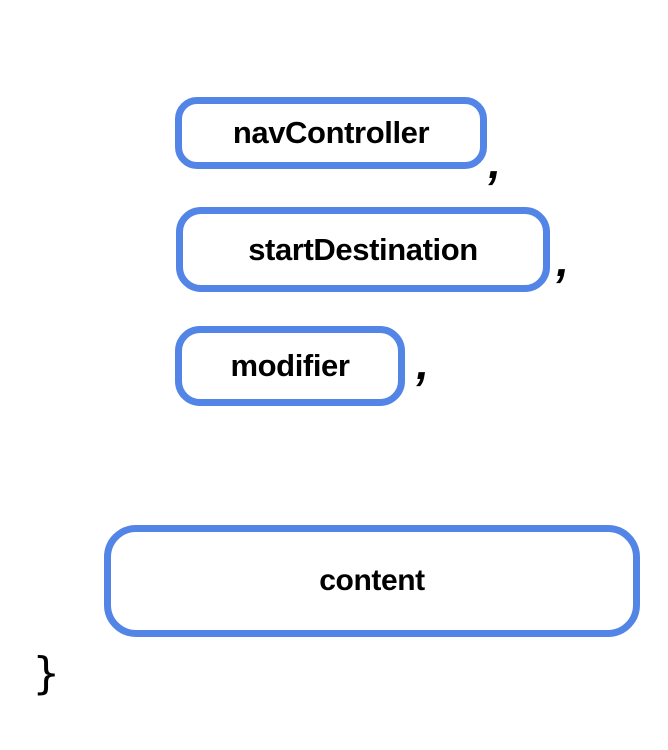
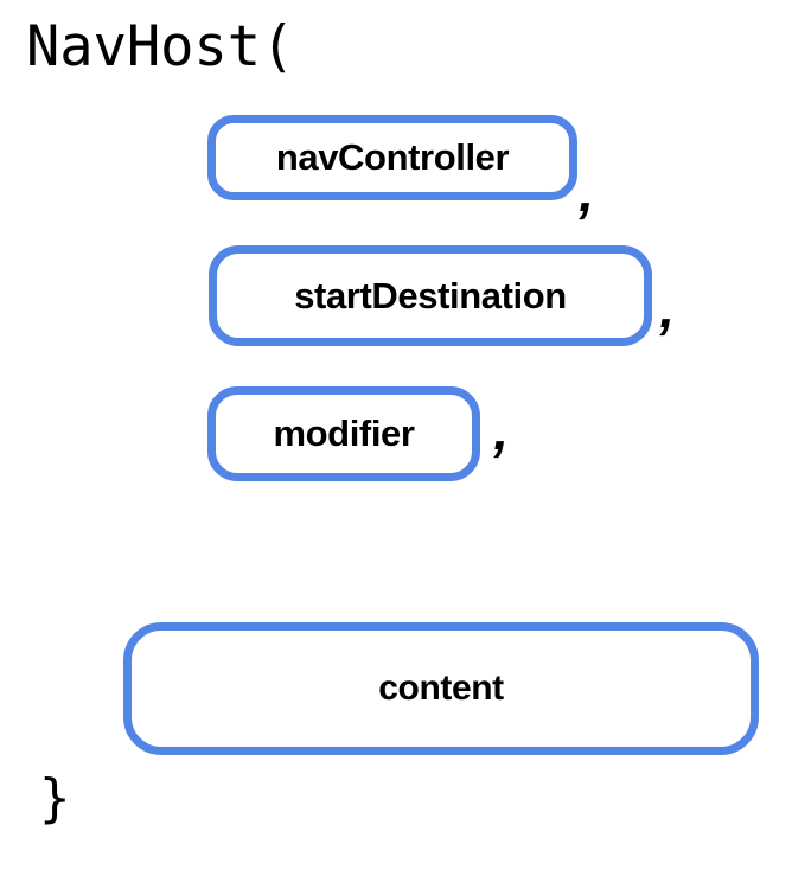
+ NavHost(
  navController
  startDestination
  modifier
  content
  }
